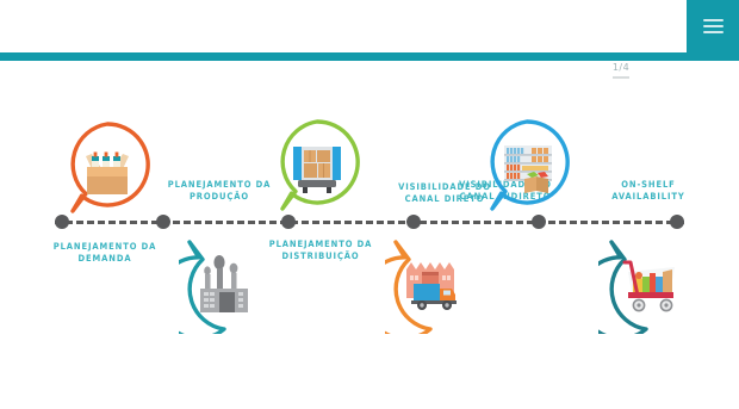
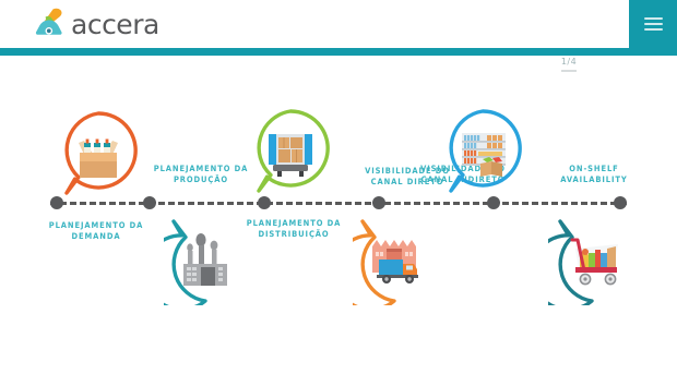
+ accera
  1/4
  PLANEJAMENTO DA
  DEMANDA
  PLANEJAMENTO DA
  PRODUÇÃO
  PLANEJAMENTO DA
  DISTRIBUIÇÃO
  VISIBILDAD
  CANALDIRET
  VISIBILIDADE DO
  CANAL DIRETO
  ON-SHELF
  AVAILABILITY
